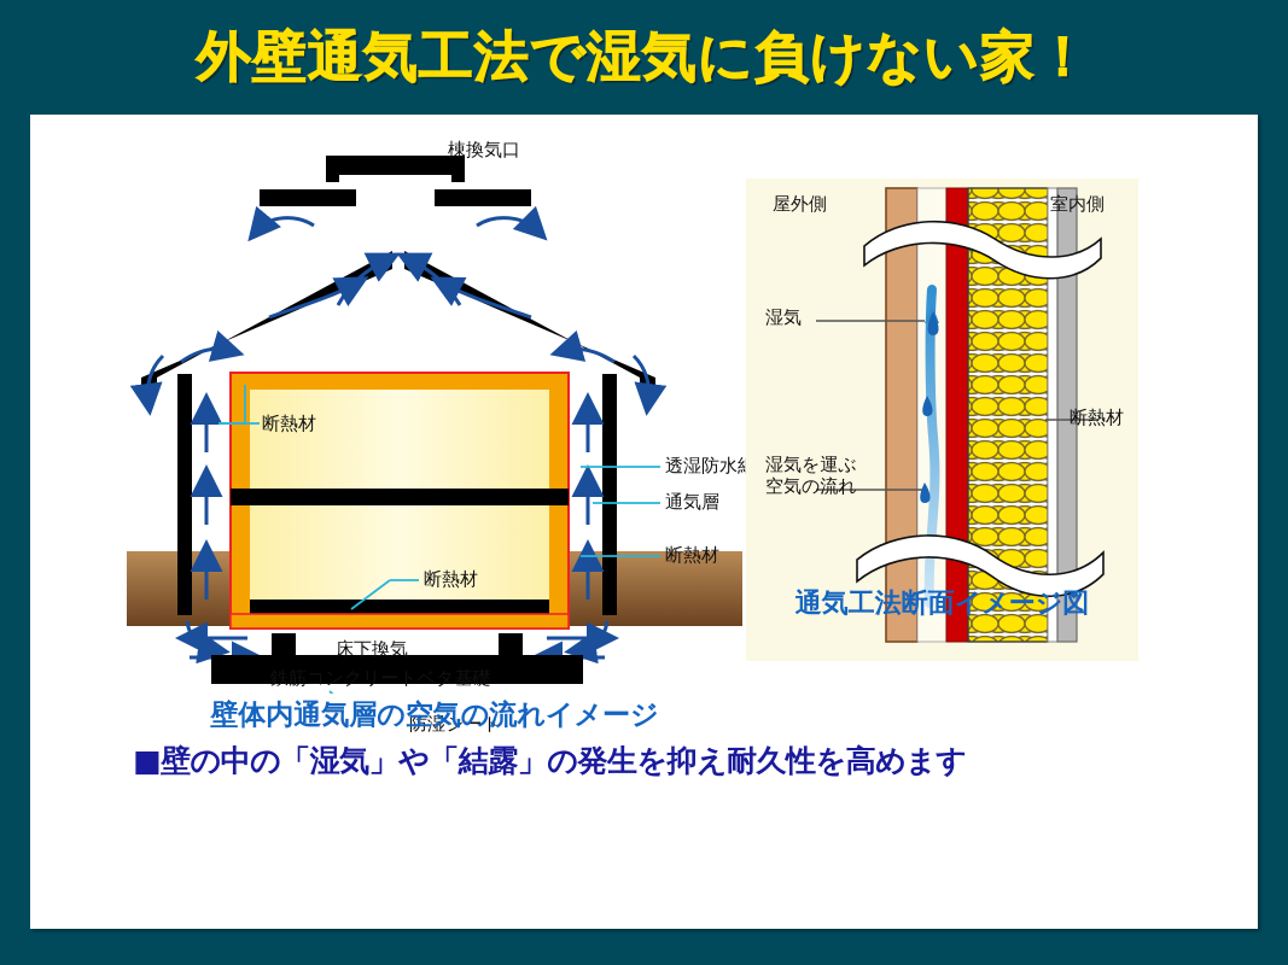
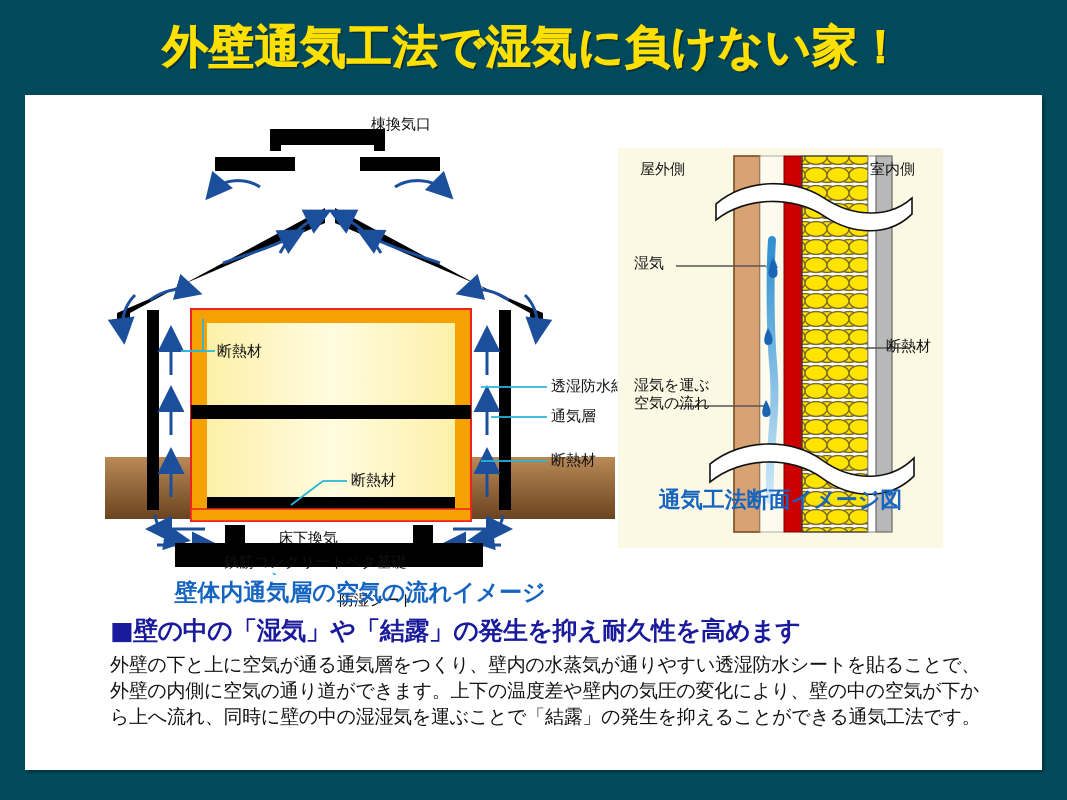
  外壁通気工法で湿気に負けない家！
  棟換気口
  断熱材
  透湿防水
  通気層
  断熱材
  断熱材
  床下換気
  鉄筋コンクリートベタ基礎
  防湿シート
  壁体内通気層の空気の流れイメージ
  屋外側
  室内側
  湿気
  湿気を運ぶ
  空気の流れ
  断熱材
  通気工法断面イメージ図
  ■壁の中の「湿気」や「結露」の発生を抑え耐久性を高めます
+ 外壁の下と上に空気が通る通気層をつくり、壁内の水蒸気が通りやすい透湿防水シートを貼ることで、外壁の内側に空気の通り道ができます。上下の温度差や壁内の気圧の変化により、壁の中の空気が下から上へ流れ、同時に壁の中の湿湿気を運ぶことで「結露」の発生を抑えることができる通気工法です。
